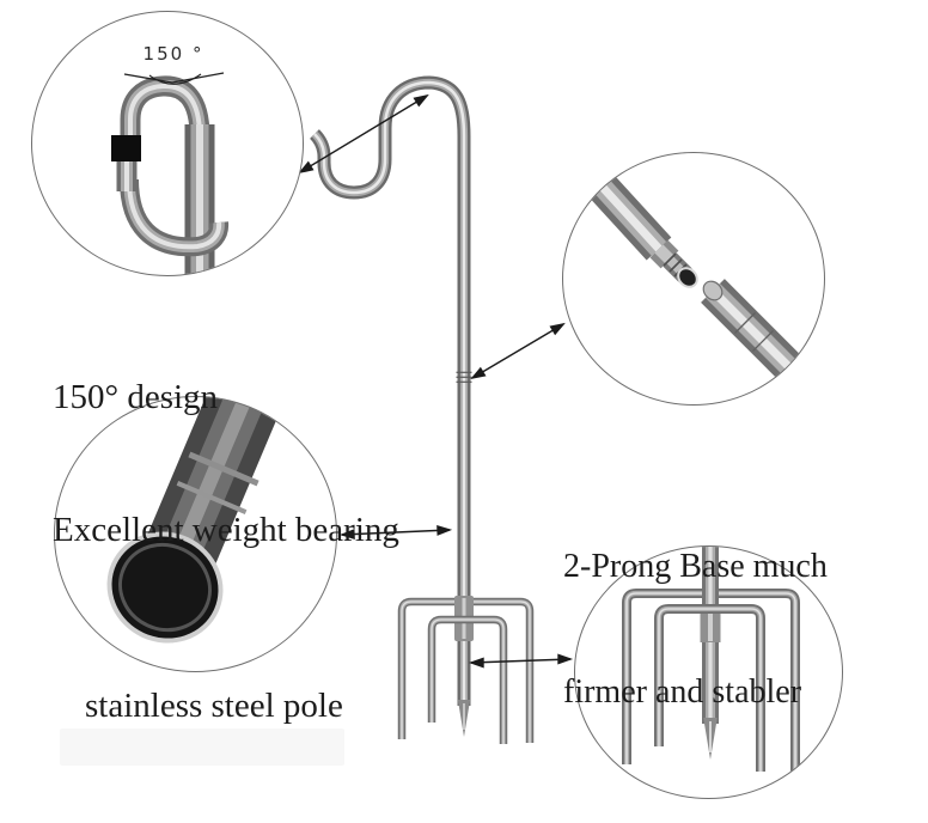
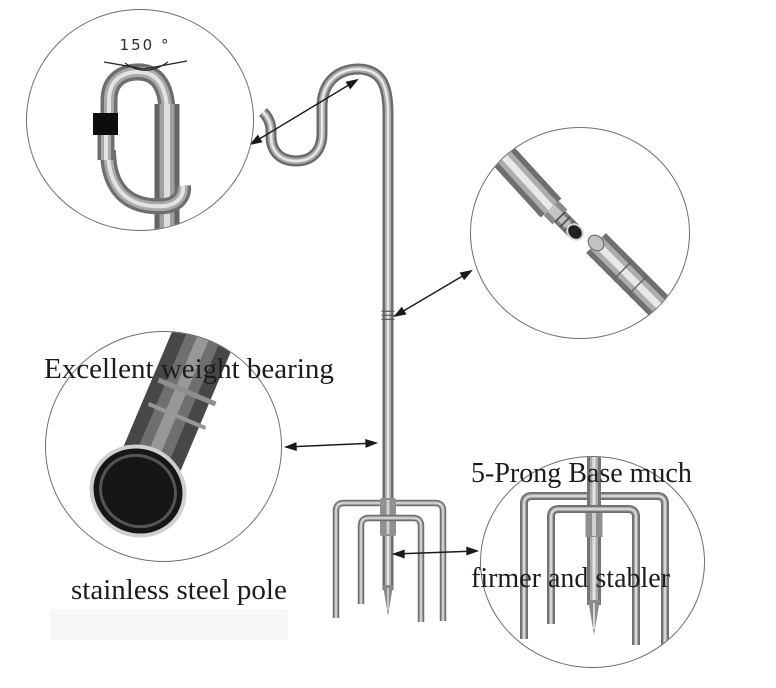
  150 °
- 150° design
  Excellent weight bearing
- 2-Prong Base much
+ 5-Prong Base much
  firmer and stabler
  stainless steel pole
